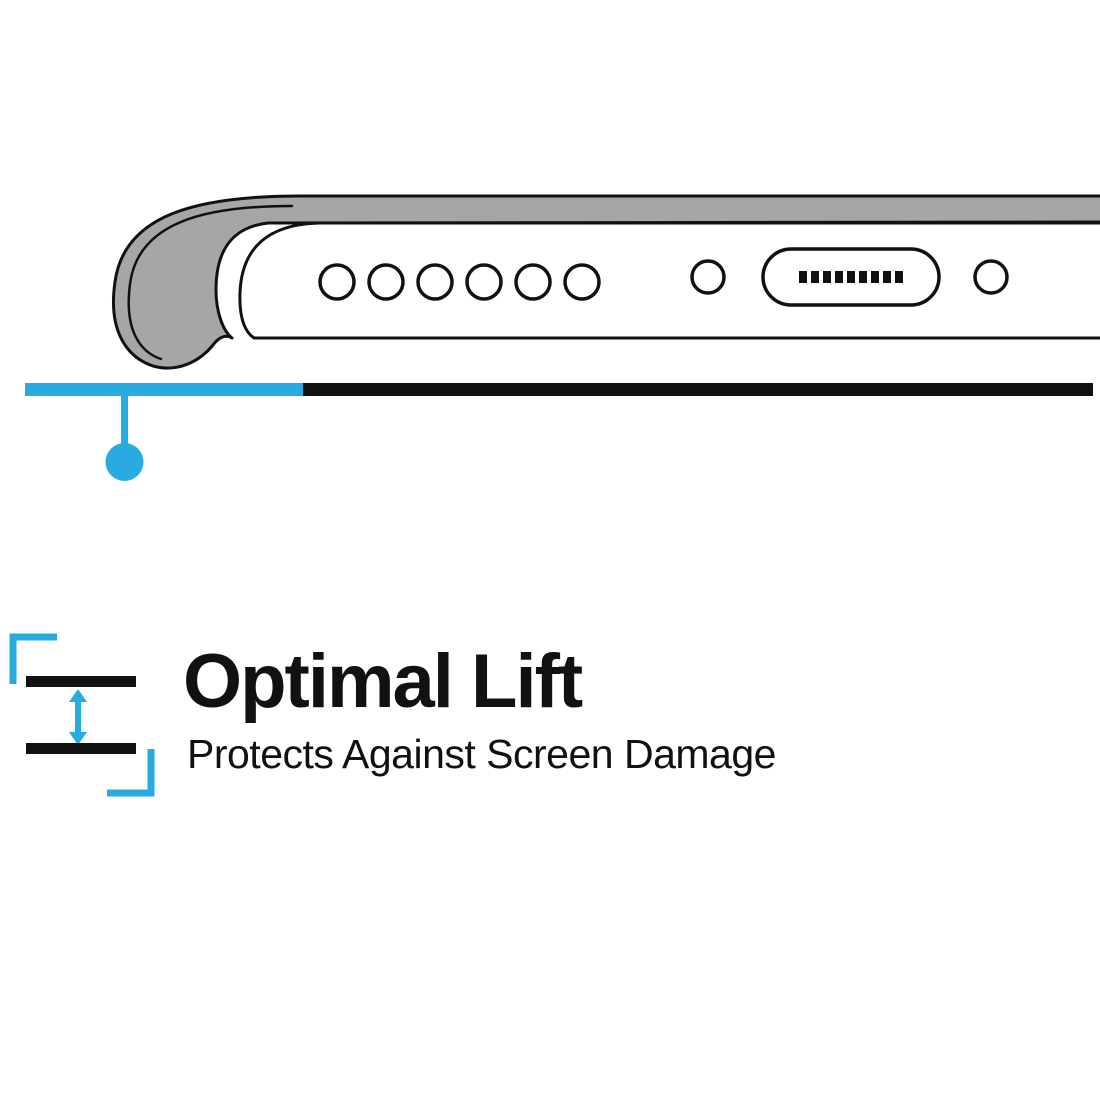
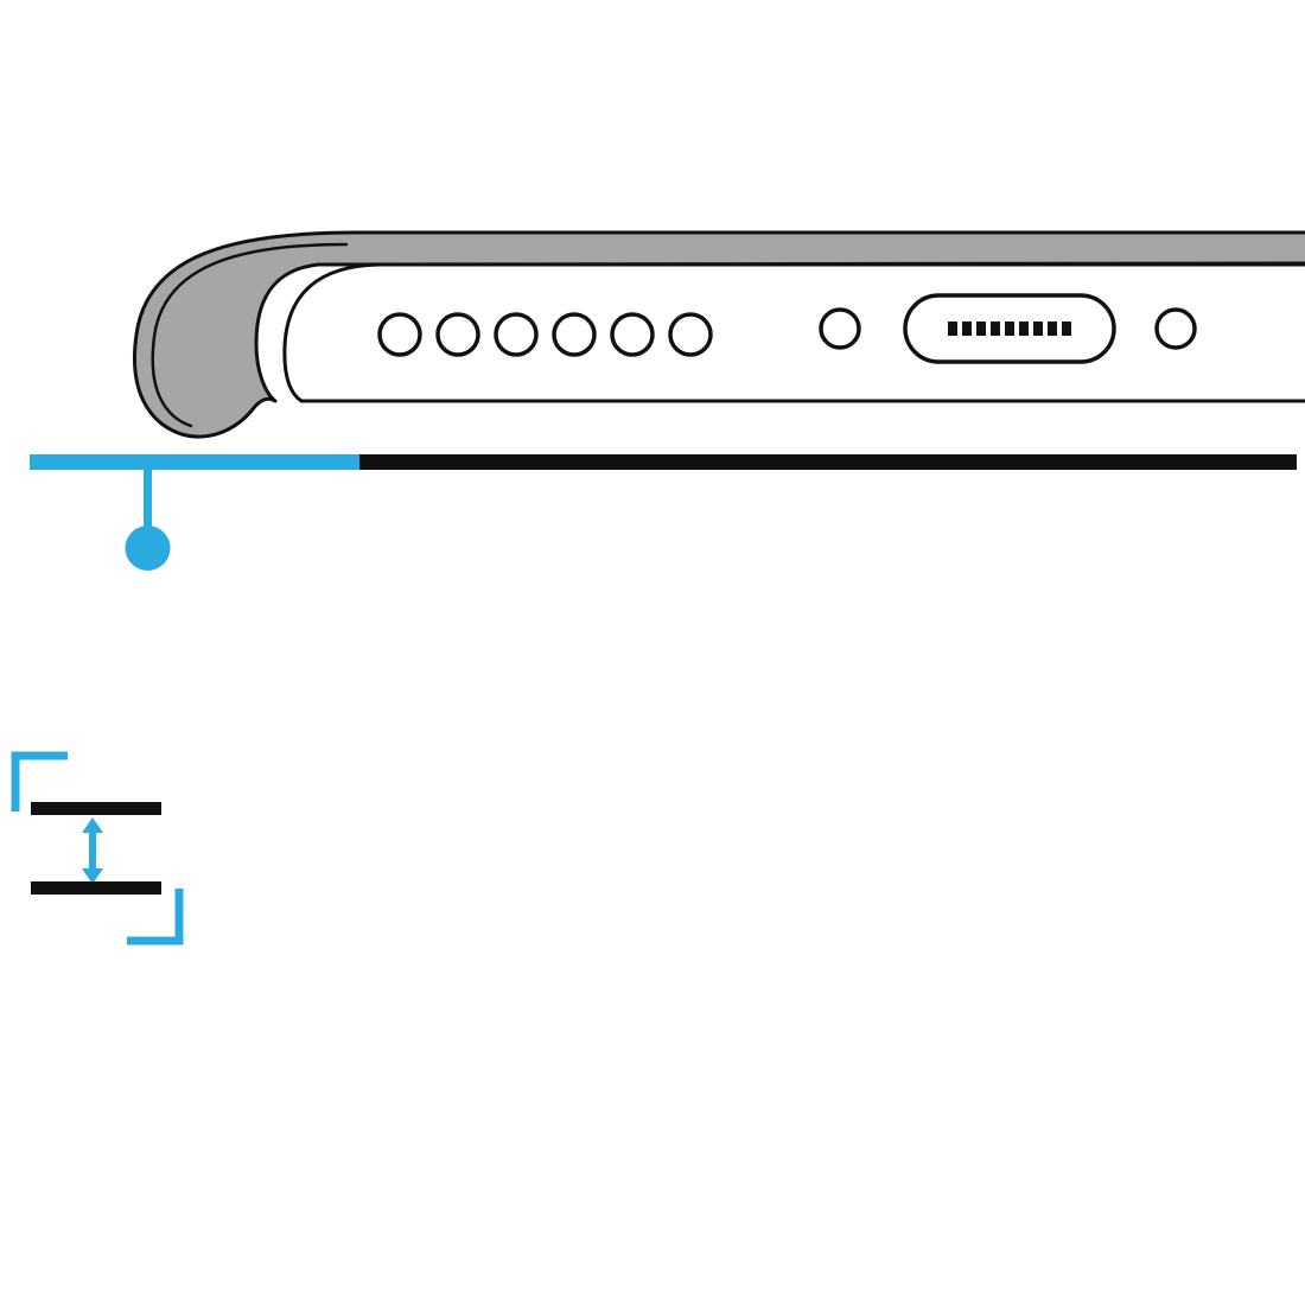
- Optimal Lift
- Protects Against Screen Damage
